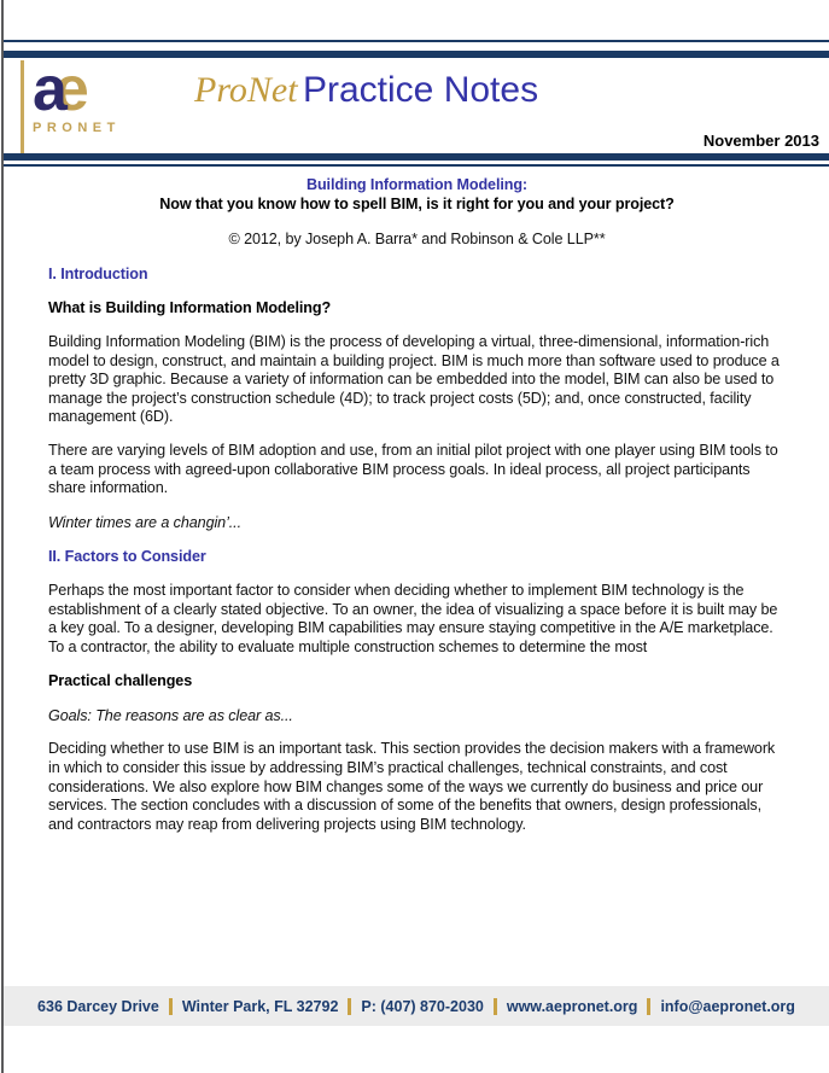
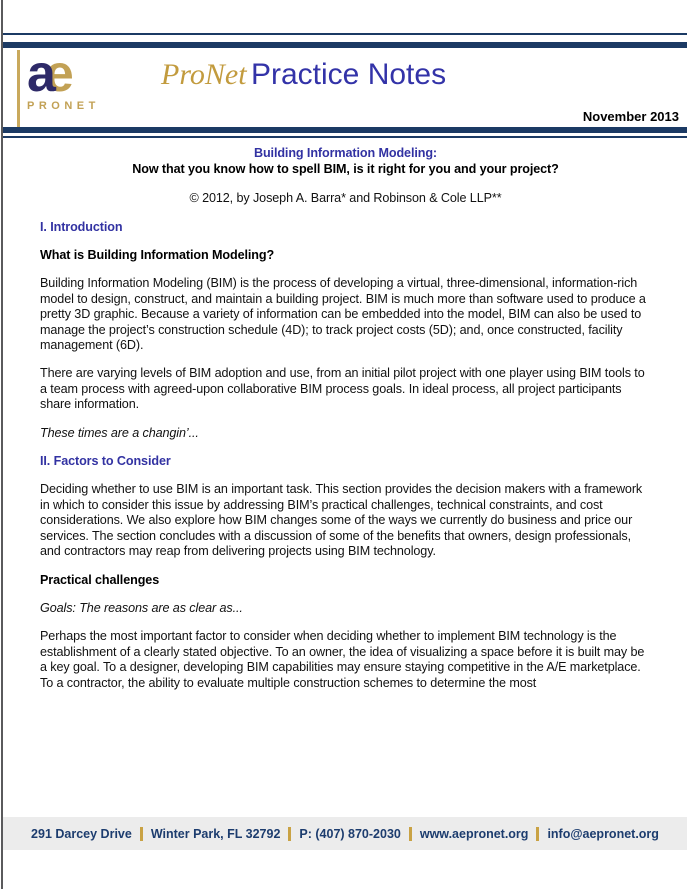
  ae
  PRONET
  ProNet Practice Notes
  November 2013
  Building Information Modeling:
  Now that you know how to spell BIM, is it right for you and your project?
  © 2012, by Joseph A. Barra* and Robinson & Cole LLP**
  I. Introduction
  What is Building Information Modeling?
  Building Information Modeling (BIM) is the process of developing a virtual, three-dimensional, information-rich model to design, construct, and maintain a building project. BIM is much more than software used to produce a pretty 3D graphic. Because a variety of information can be embedded into the model, BIM can also be used to manage the project’s construction schedule (4D); to track project costs (5D); and, once constructed, facility management (6D).
  There are varying levels of BIM adoption and use, from an initial pilot project with one player using BIM tools to a team process with agreed-upon collaborative BIM process goals. In ideal process, all project participants share information.
- Winter times are a changin’...
+ These times are a changin’...
  II. Factors to Consider
- Perhaps the most important factor to consider when deciding whether to implement BIM technology is the establishment of a clearly stated objective. To an owner, the idea of visualizing a space before it is built may be a key goal. To a designer, developing BIM capabilities may ensure staying competitive in the A/E marketplace. To a contractor, the ability to evaluate multiple construction schemes to determine the most
+ Deciding whether to use BIM is an important task. This section provides the decision makers with a framework in which to consider this issue by addressing BIM’s practical challenges, technical constraints, and cost considerations. We also explore how BIM changes some of the ways we currently do business and price our services. The section concludes with a discussion of some of the benefits that owners, design professionals, and contractors may reap from delivering projects using BIM technology.
  Practical challenges
  Goals: The reasons are as clear as...
- Deciding whether to use BIM is an important task. This section provides the decision makers with a framework in which to consider this issue by addressing BIM’s practical challenges, technical constraints, and cost considerations. We also explore how BIM changes some of the ways we currently do business and price our services. The section concludes with a discussion of some of the benefits that owners, design professionals, and contractors may reap from delivering projects using BIM technology.
+ Perhaps the most important factor to consider when deciding whether to implement BIM technology is the establishment of a clearly stated objective. To an owner, the idea of visualizing a space before it is built may be a key goal. To a designer, developing BIM capabilities may ensure staying competitive in the A/E marketplace. To a contractor, the ability to evaluate multiple construction schemes to determine the most
- 636 Darcey Drive
+ 291 Darcey Drive
  Winter Park, FL 32792
  P: (407) 870-2030
  www.aepronet.org
  info@aepronet.org
